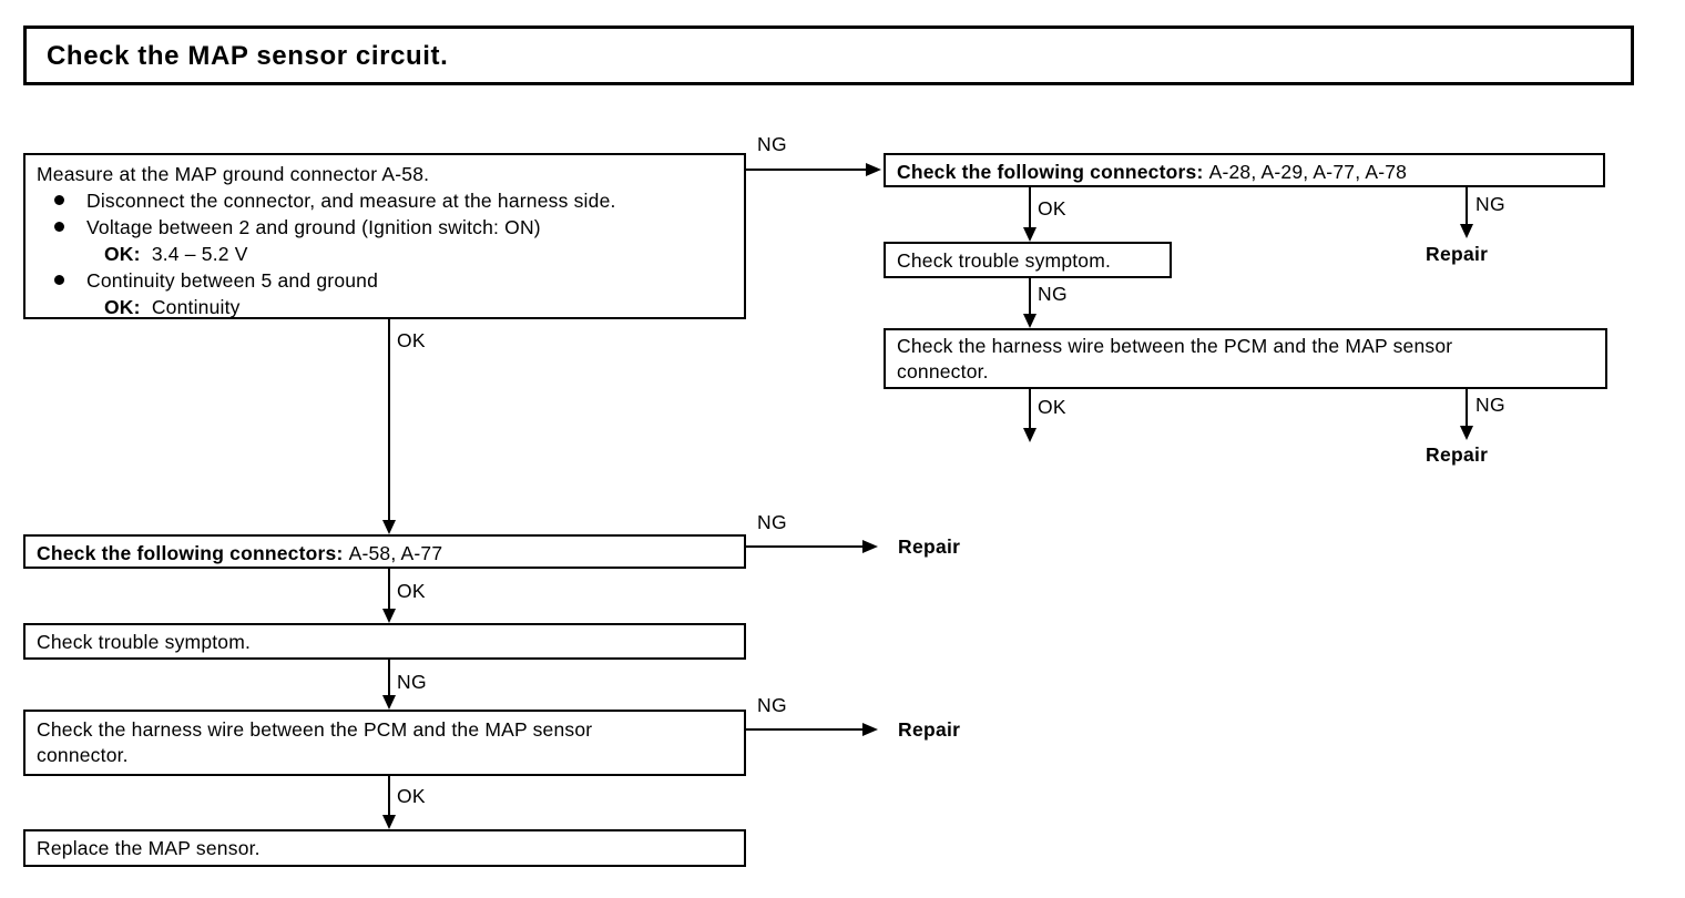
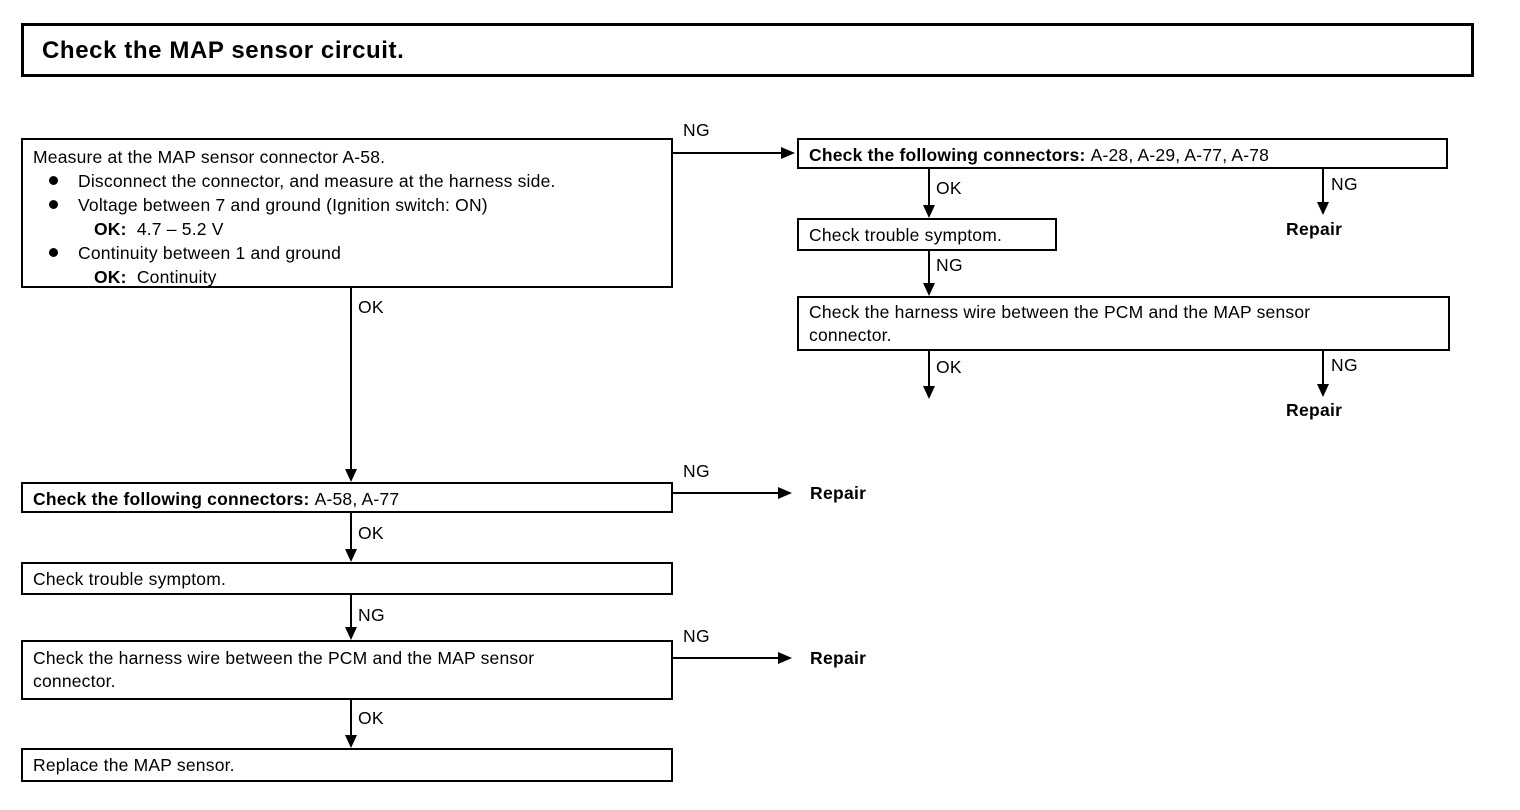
  Check the MAP sensor circuit.
- Measure at the MAP ground connector A-58.
+ Measure at the MAP sensor connector A-58.
  Disconnect the connector, and measure at the harness side.
- Voltage between 2 and ground (Ignition switch: ON)
+ Voltage between 7 and ground (Ignition switch: ON)
- OK: 3.4 – 5.2 V
+ OK: 4.7 – 5.2 V
- Continuity between 5 and ground
+ Continuity between 1 and ground
  OK: Continuity
  NG
  OK
  Check the following connectors: A-58, A-77
  NG
  Repair
  OK
  Check trouble symptom.
  NG
  Check the harness wire between the PCM and the MAP sensor
  connector.
  NG
  Repair
  OK
  Replace the MAP sensor.
  Check the following connectors: A-28, A-29, A-77, A-78
  OK
  NG
  Repair
  Check trouble symptom.
  NG
  Check the harness wire between the PCM and the MAP sensor
  connector.
  OK
  NG
  Repair
